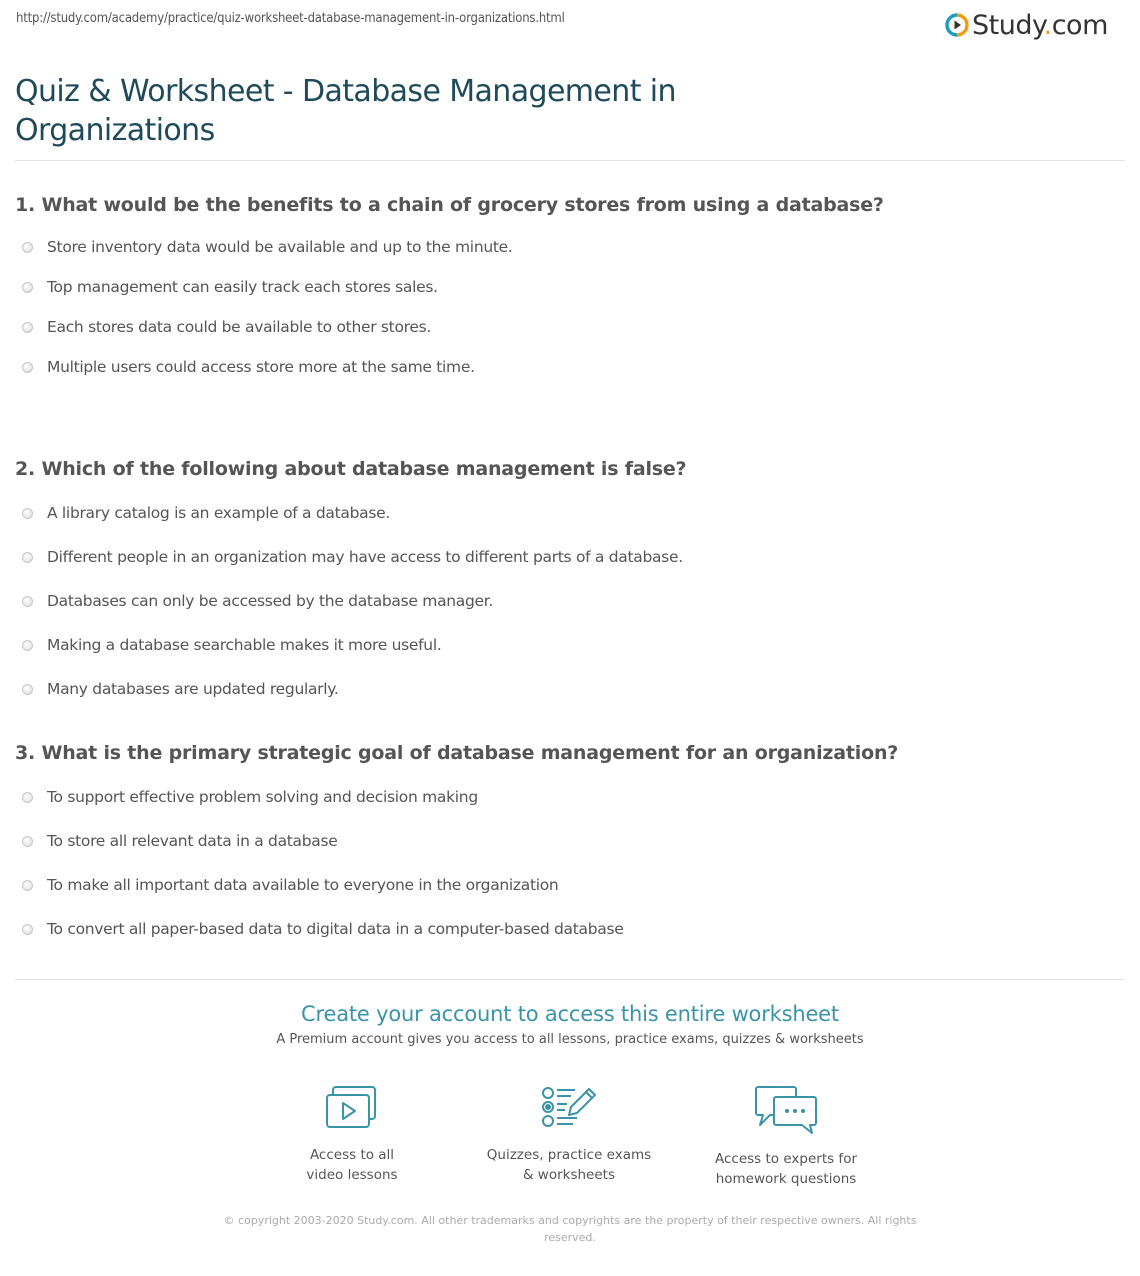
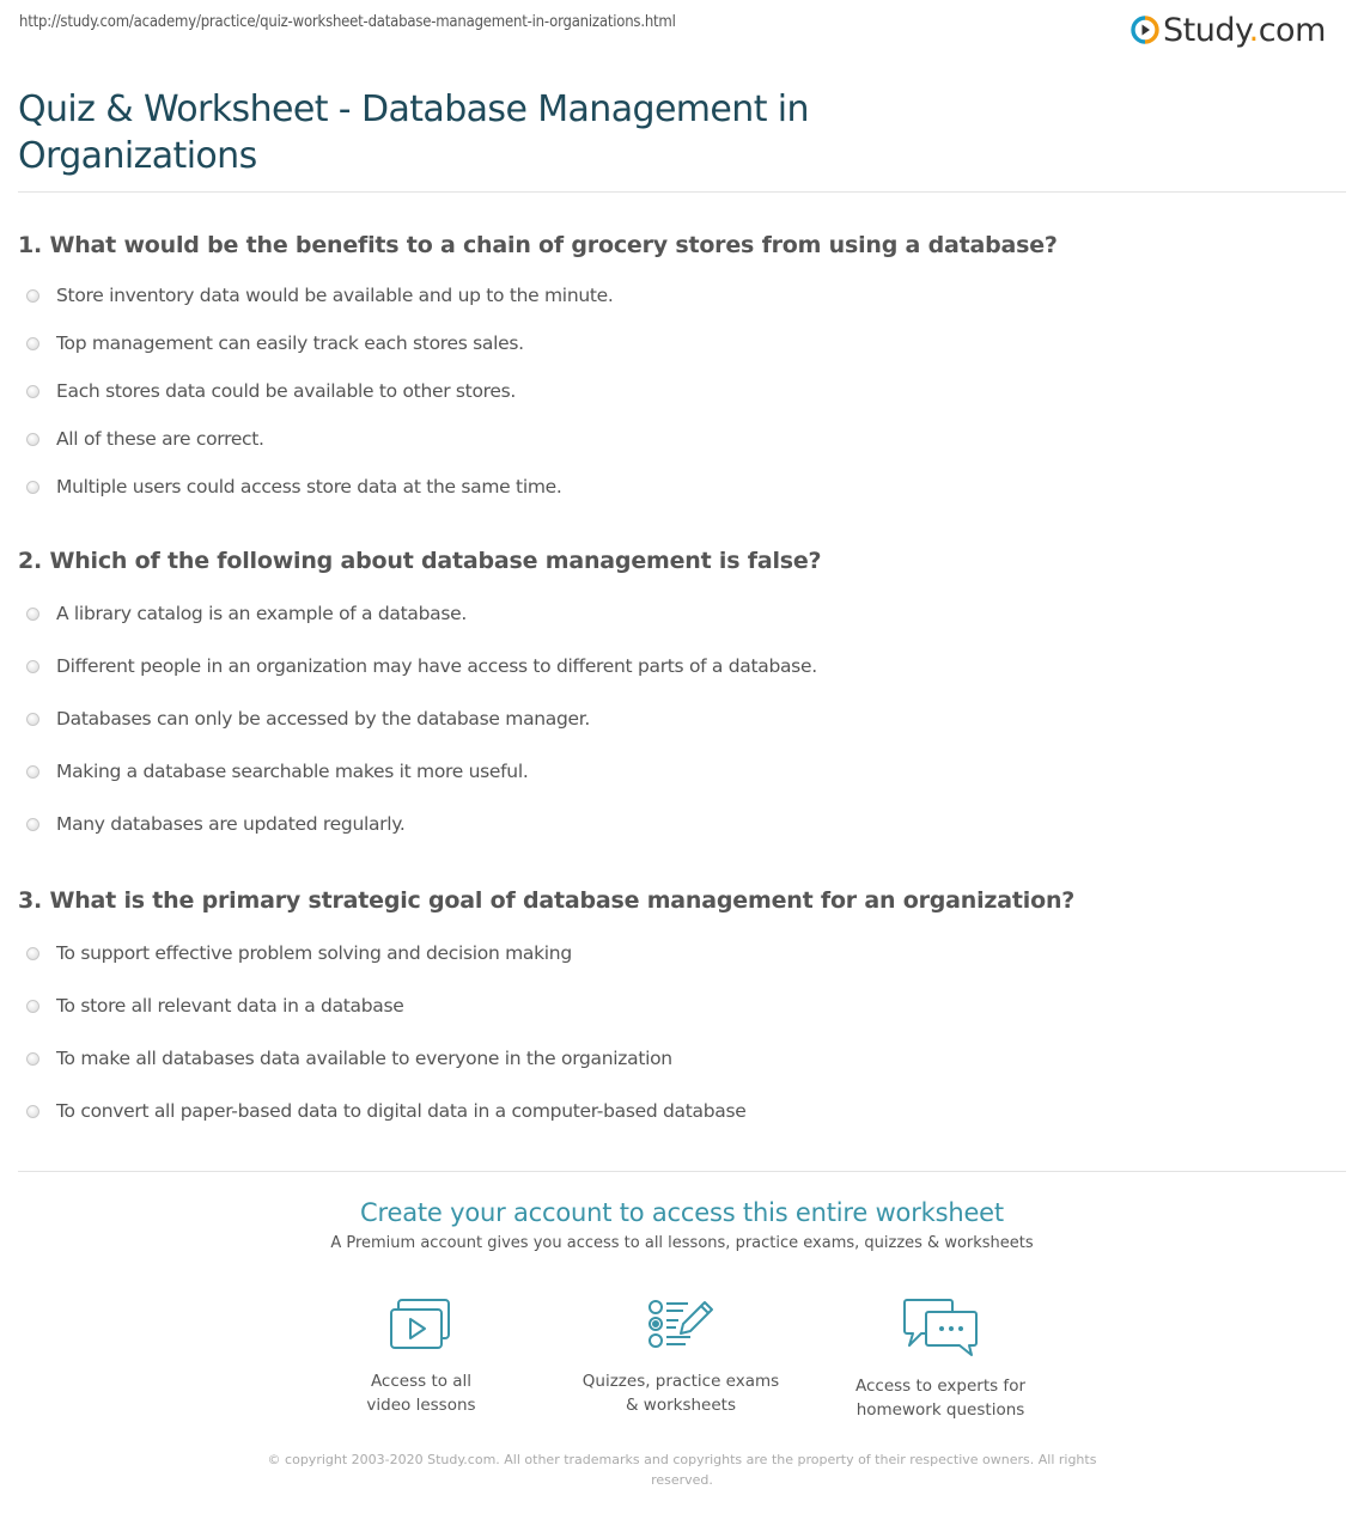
  http://study.com/academy/practice/quiz-worksheet-database-management-in-organizations.html
  Study.com
  Quiz & Worksheet - Database Management in Organizations
  1. What would be the benefits to a chain of grocery stores from using a database?
  Store inventory data would be available and up to the minute.
  Top management can easily track each stores sales.
  Each stores data could be available to other stores.
+ All of these are correct.
- Multiple users could access store more at the same time.
+ Multiple users could access store data at the same time.
  2. Which of the following about database management is false?
  A library catalog is an example of a database.
  Different people in an organization may have access to different parts of a database.
  Databases can only be accessed by the database manager.
  Making a database searchable makes it more useful.
  Many databases are updated regularly.
  3. What is the primary strategic goal of database management for an organization?
  To support effective problem solving and decision making
  To store all relevant data in a database
- To make all important data available to everyone in the organization
+ To make all databases data available to everyone in the organization
  To convert all paper-based data to digital data in a computer-based database
  Create your account to access this entire worksheet
  A Premium account gives you access to all lessons, practice exams, quizzes & worksheets
  Access to all
  video lessons
  Quizzes, practice exams
  & worksheets
  Access to experts for
  homework questions
  © copyright 2003-2020 Study.com. All other trademarks and copyrights are the property of their respective owners. All rights reserved.
